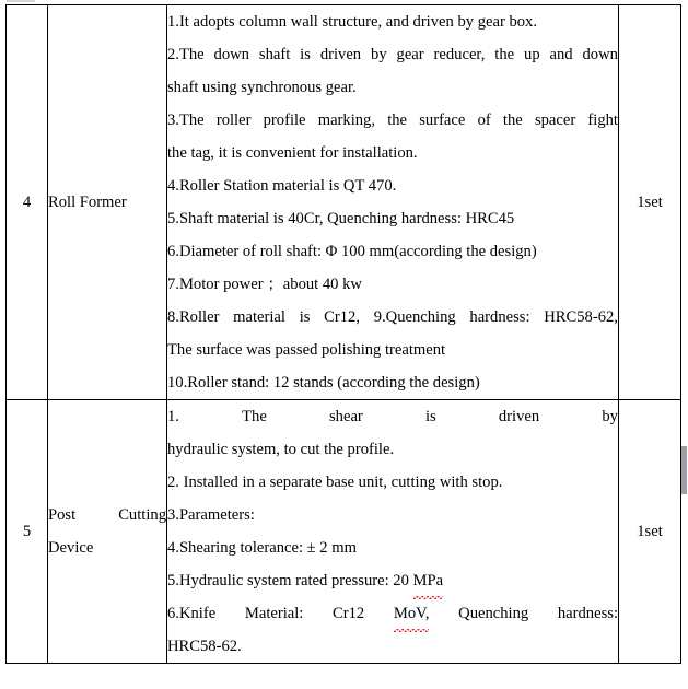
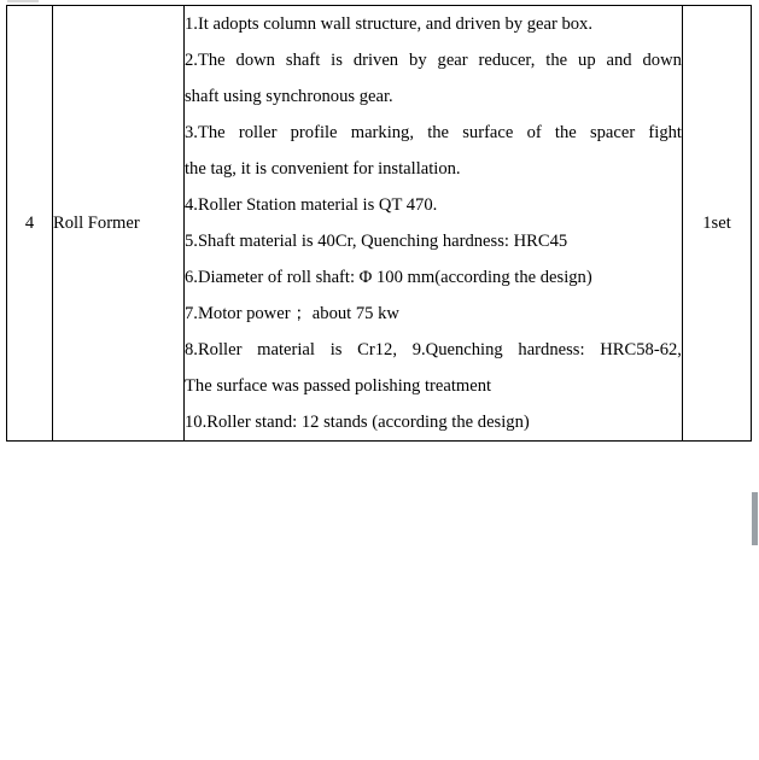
- 4	Roll Former	1.It adopts column wall structure, and driven by gear box. 2.The down shaft is driven by gear reducer, the up and down shaft using synchronous gear. 3.The roller profile marking, the surface of the spacer fight the tag, it is convenient for installation. 4.Roller Station material is QT 470. 5.Shaft material is 40Cr, Quenching hardness: HRC45 6.Diameter of roll shaft: Φ 100 mm(according the design) 7.Motor power； about 40 kw 8.Roller material is Cr12, 9.Quenching hardness: HRC58-62, The surface was passed polishing treatment 10.Roller stand: 12 stands (according the design)	1set
+ 4	Roll Former	1.It adopts column wall structure, and driven by gear box. 2.The down shaft is driven by gear reducer, the up and down shaft using synchronous gear. 3.The roller profile marking, the surface of the spacer fight the tag, it is convenient for installation. 4.Roller Station material is QT 470. 5.Shaft material is 40Cr, Quenching hardness: HRC45 6.Diameter of roll shaft: Φ 100 mm(according the design) 7.Motor power； about 75 kw 8.Roller material is Cr12, 9.Quenching hardness: HRC58-62, The surface was passed polishing treatment 10.Roller stand: 12 stands (according the design)	1set
- 5	Post Cutting Device	1. The shear is driven by hydraulic system, to cut the profile. 2. Installed in a separate base unit, cutting with stop. 3.Parameters: 4.Shearing tolerance: ± 2 mm 5.Hydraulic system rated pressure: 20 MPa 6.Knife Material: Cr12 MoV, Quenching hardness: HRC58-62.	1set
